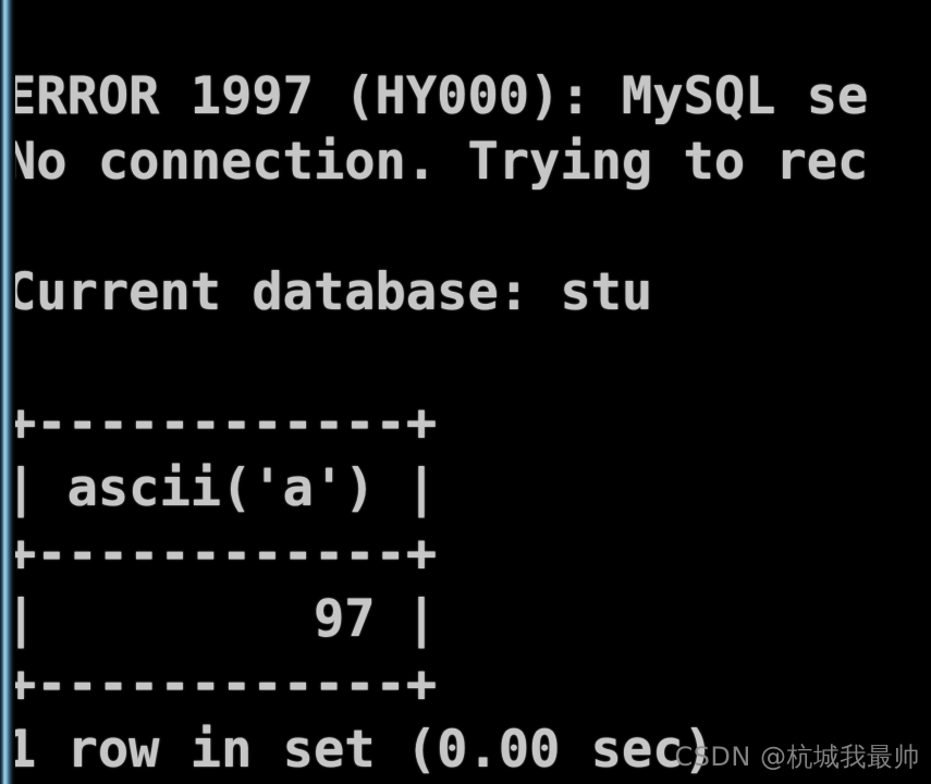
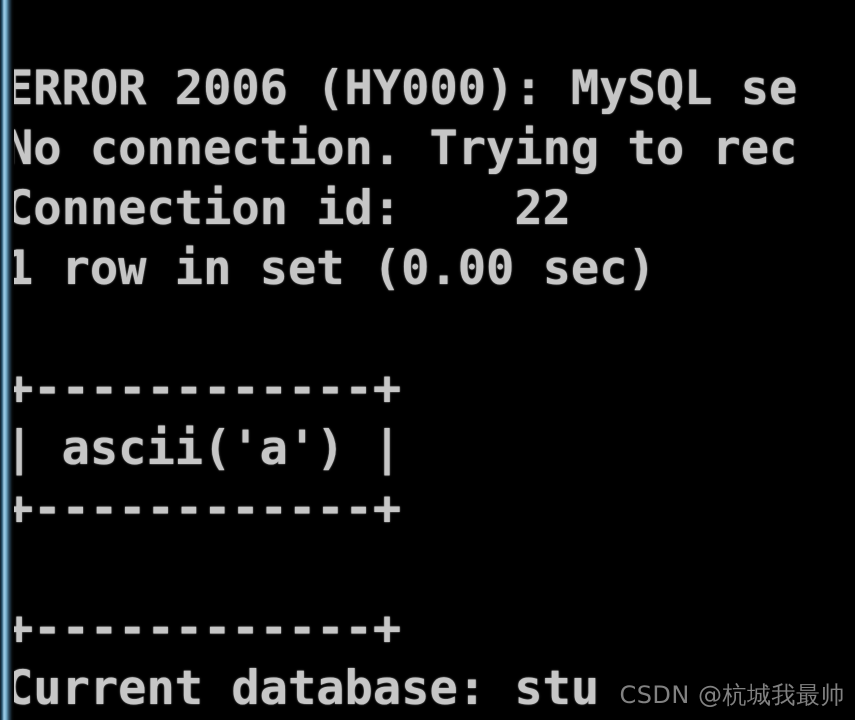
- ERROR 1997 (HY000): MySQL se
+ ERROR 2006 (HY000): MySQL se
  No connection. Trying to rec
+ Connection id: 22
- Current database: stu
+ 1 row in set (0.00 sec)
  +------------+
  | ascii('a') |
  +------------+
- | 97 |
  +------------+
- 1 row in set (0.00 sec)
+ Current database: stu
  CSDN @杭城我最帅
